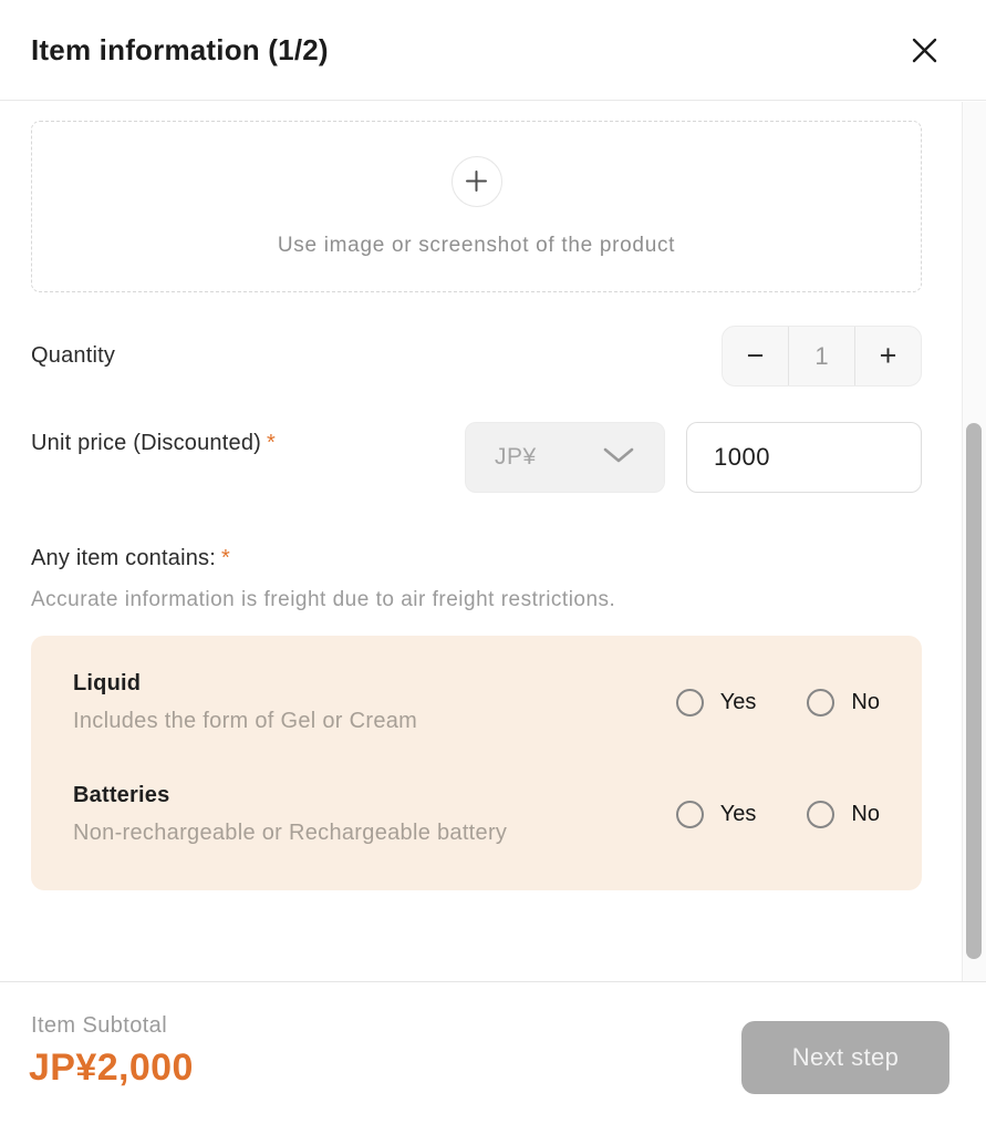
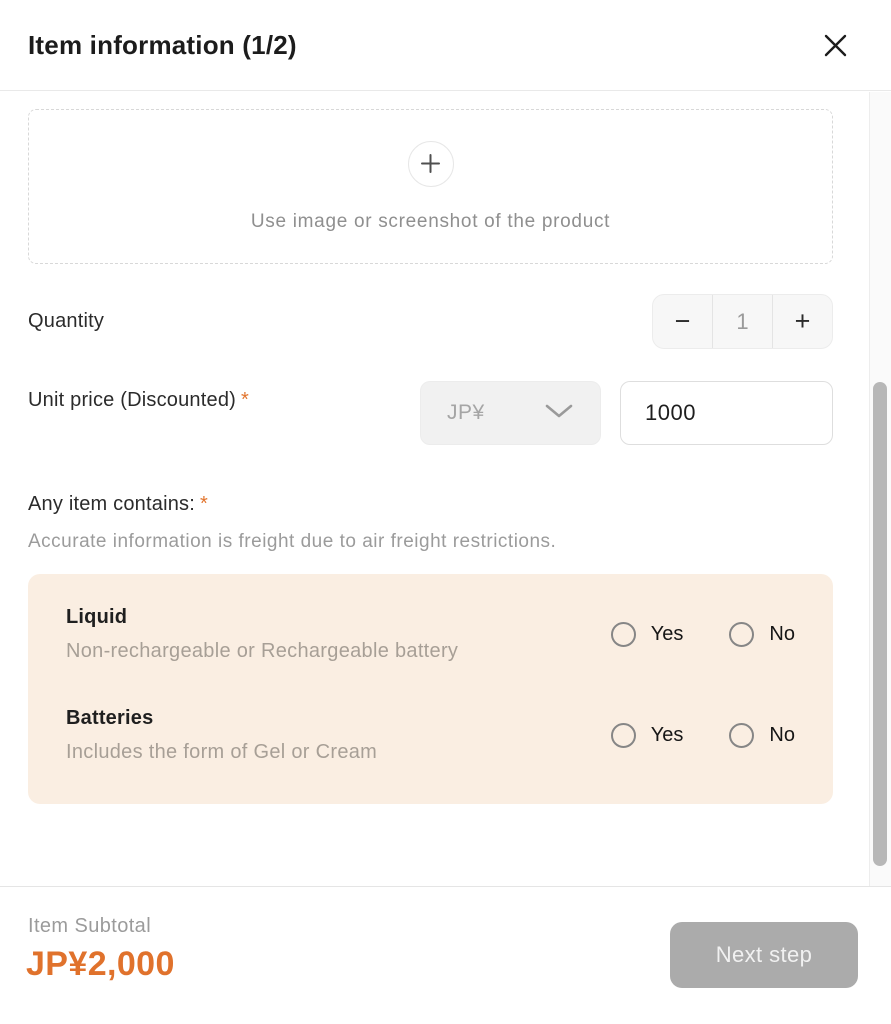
  Item information (1/2)
  Use image or screenshot of the product
  Quantity
  −
  1
  +
  Unit price (Discounted) *
  JP¥
  1000
  Any item contains: *
  Accurate information is freight due to air freight restrictions.
  Liquid
- Includes the form of Gel or Cream
+ Non-rechargeable or Rechargeable battery
  Yes
  No
  Batteries
- Non-rechargeable or Rechargeable battery
+ Includes the form of Gel or Cream
  Yes
  No
  Item Subtotal
  JP¥2,000
  Next step
